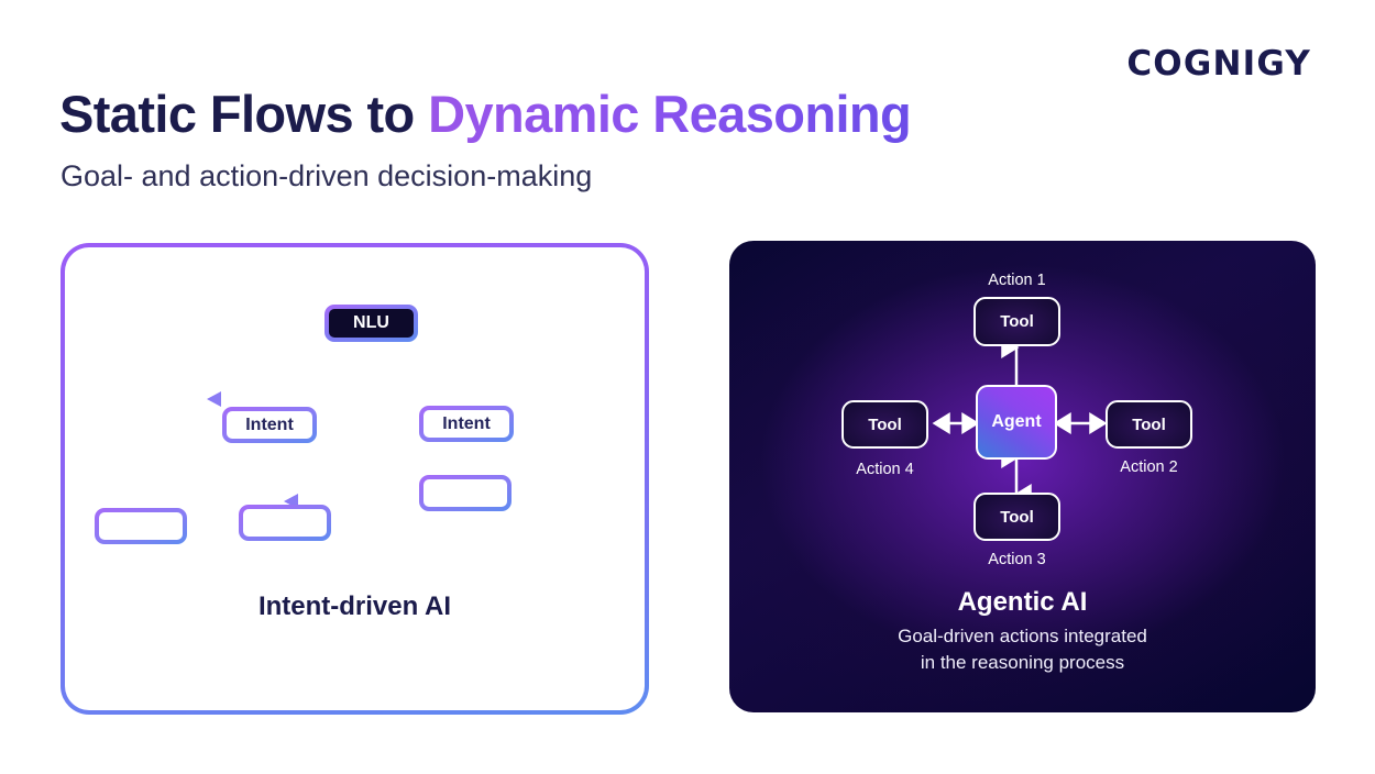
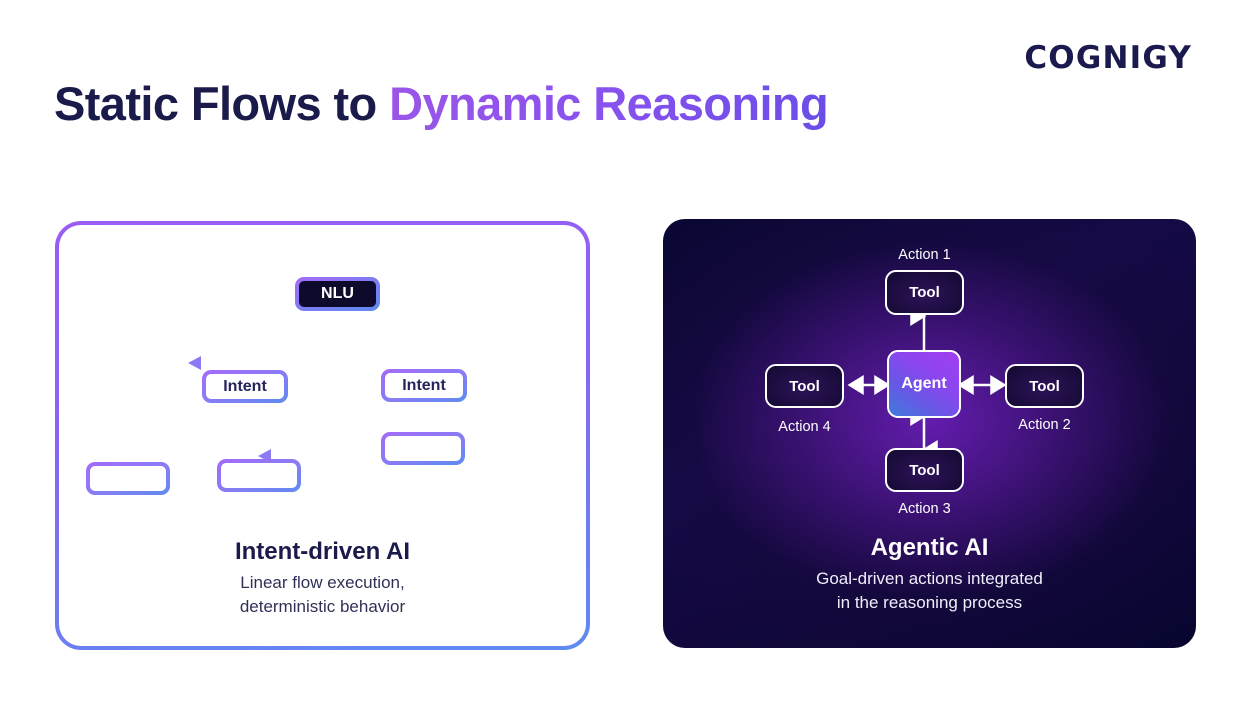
  COGNIGY
  Static Flows to Dynamic Reasoning
- Goal- and action-driven decision-making
  NLU
  Intent
  Intent
  Intent-driven AI
+ Linear flow execution,
+ deterministic behavior
  Agent
  Tool
  Action 1
  Tool
  Action 2
  Tool
  Action 3
  Tool
  Action 4
  Agentic AI
  Goal-driven actions integrated
  in the reasoning process
